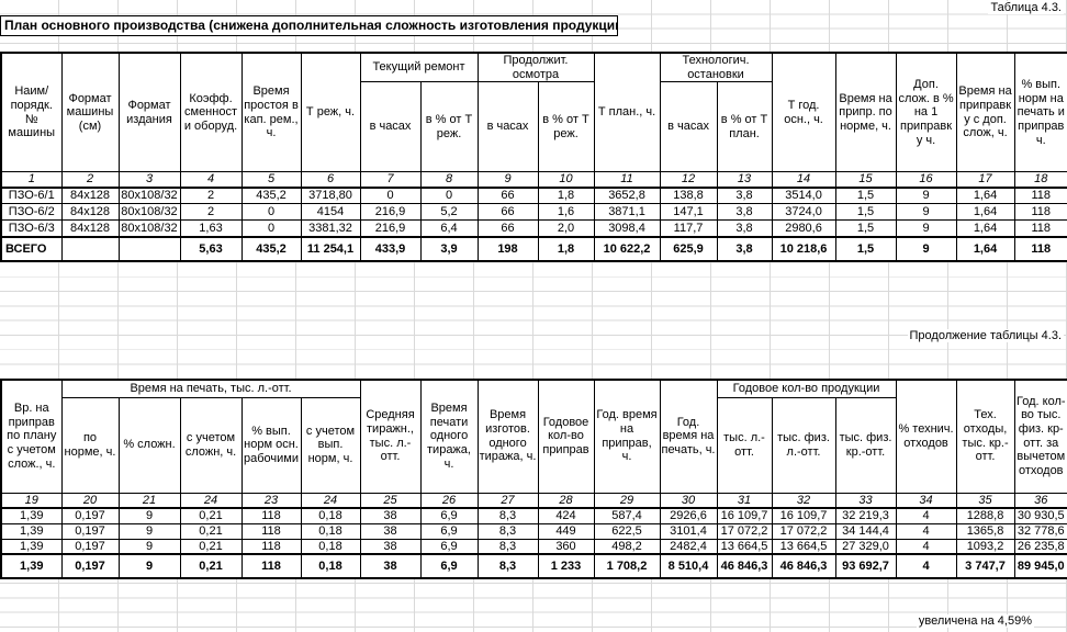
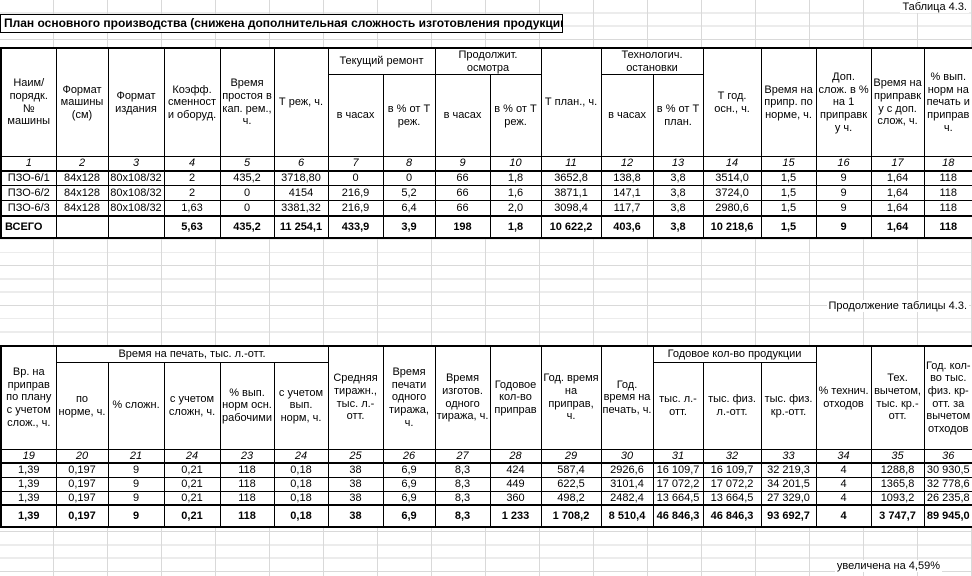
  Таблица 4.3.
  План основного производства (снижена дополнительная сложность изготовления продукци
  Наим/ порядк. № машины	Формат машины (см)	Формат издания	Коэфф. сменност и оборуд.	Время простоя в кап. рем., ч.	Т реж, ч.	Текущий ремонт	Продолжит. осмотра	Т план., ч.	Технологич. остановки	Т год. осн., ч.	Время на припр. по норме, ч.	Доп. слож. в % на 1 приправку ч.	Время на приправку с доп. слож, ч.	% вып. норм на печать и приправ ч.
  в часах	в % от Т реж.	в часах	в % от Т реж.	в часах	в % от Т план.
  1	2	3	4	5	6	7	8	9	10	11	12	13	14	15	16	17	18
  ПЗО-6/1	84x128	80x108/32	2	435,2	3718,80	0	0	66	1,8	3652,8	138,8	3,8	3514,0	1,5	9	1,64	118
  ПЗО-6/2	84x128	80x108/32	2	0	4154	216,9	5,2	66	1,6	3871,1	147,1	3,8	3724,0	1,5	9	1,64	118
  ПЗО-6/3	84x128	80x108/32	1,63	0	3381,32	216,9	6,4	66	2,0	3098,4	117,7	3,8	2980,6	1,5	9	1,64	118
- ВСЕГО			5,63	435,2	11 254,1	433,9	3,9	198	1,8	10 622,2	625,9	3,8	10 218,6	1,5	9	1,64	118
+ ВСЕГО			5,63	435,2	11 254,1	433,9	3,9	198	1,8	10 622,2	403,6	3,8	10 218,6	1,5	9	1,64	118
  Продолжение таблицы 4.3.
- Вр. на приправ по плану с учетом слож., ч.	Время на печать, тыс. л.-отт.	Средняя тиражн., тыс. л.-отт.	Время печати одного тиража, ч.	Время изготов. одного тиража, ч.	Годовое кол-во приправ	Год. время на приправ, ч.	Год. время на печать, ч.	Годовое кол-во продукции	% технич. отходов	Тех. отходы, тыс. кр.- отт.	Год. кол-во тыс. физ. кр-отт. за вычетом отходов
+ Вр. на приправ по плану с учетом слож., ч.	Время на печать, тыс. л.-отт.	Средняя тиражн., тыс. л.-отт.	Время печати одного тиража, ч.	Время изготов. одного тиража, ч.	Годовое кол-во приправ	Год. время на приправ, ч.	Год. время на печать, ч.	Годовое кол-во продукции	% технич. отходов	Тех. вычетом, тыс. кр.- отт.	Год. кол-во тыс. физ. кр-отт. за вычетом отходов
  по норме, ч.	% сложн.	с учетом сложн, ч.	% вып. норм осн. рабочими	с учетом вып. норм, ч.	тыс. л.-отт.	тыс. физ. л.-отт.	тыс. физ. кр.-отт.
  19	20	21	24	23	24	25	26	27	28	29	30	31	32	33	34	35	36
  1,39	0,197	9	0,21	118	0,18	38	6,9	8,3	424	587,4	2926,6	16 109,7	16 109,7	32 219,3	4	1288,8	30 930,5
- 1,39	0,197	9	0,21	118	0,18	38	6,9	8,3	449	622,5	3101,4	17 072,2	17 072,2	34 144,4	4	1365,8	32 778,6
+ 1,39	0,197	9	0,21	118	0,18	38	6,9	8,3	449	622,5	3101,4	17 072,2	17 072,2	34 201,5	4	1365,8	32 778,6
  1,39	0,197	9	0,21	118	0,18	38	6,9	8,3	360	498,2	2482,4	13 664,5	13 664,5	27 329,0	4	1093,2	26 235,8
  1,39	0,197	9	0,21	118	0,18	38	6,9	8,3	1 233	1 708,2	8 510,4	46 846,3	46 846,3	93 692,7	4	3 747,7	89 945,0
  увеличена на 4,59%
